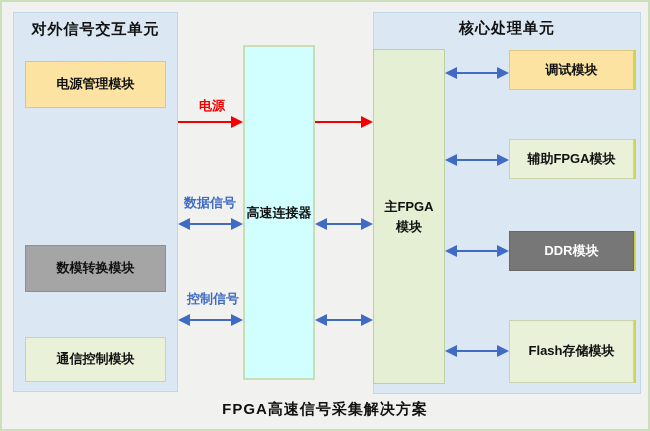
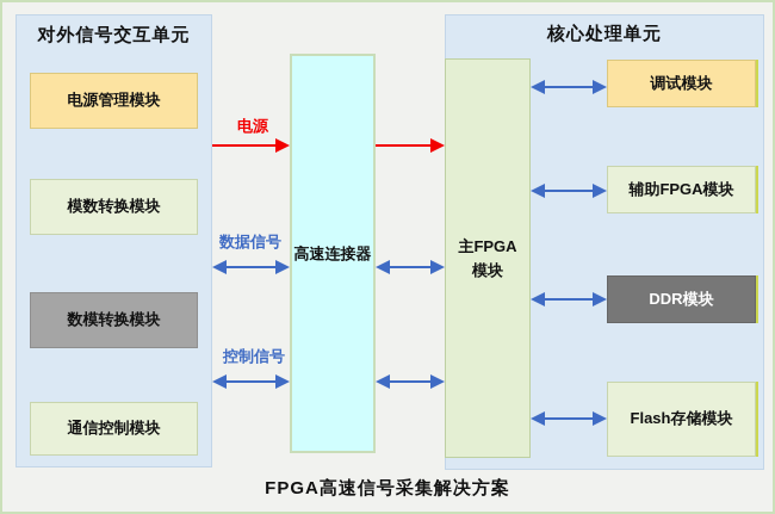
  对外信号交互单元
  电源管理模块
+ 模数转换模块
  数模转换模块
  通信控制模块
  高速连接器
  核心处理单元
  主FPGA模块
  调试模块
  辅助FPGA模块
  DDR模块
  Flash存储模块
  电源
  数据信号
  控制信号
  FPGA高速信号采集解决方案
